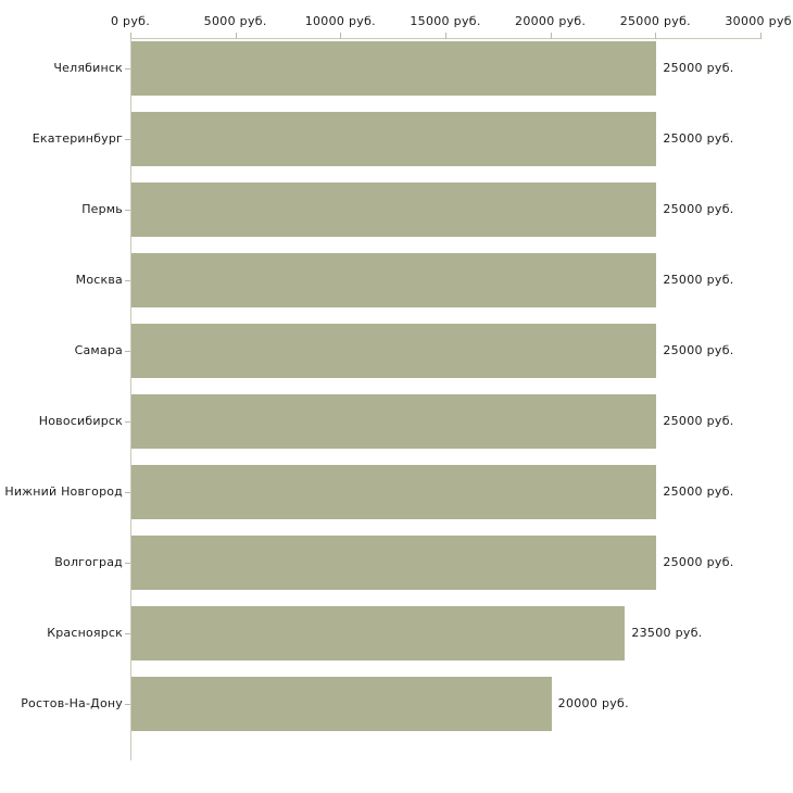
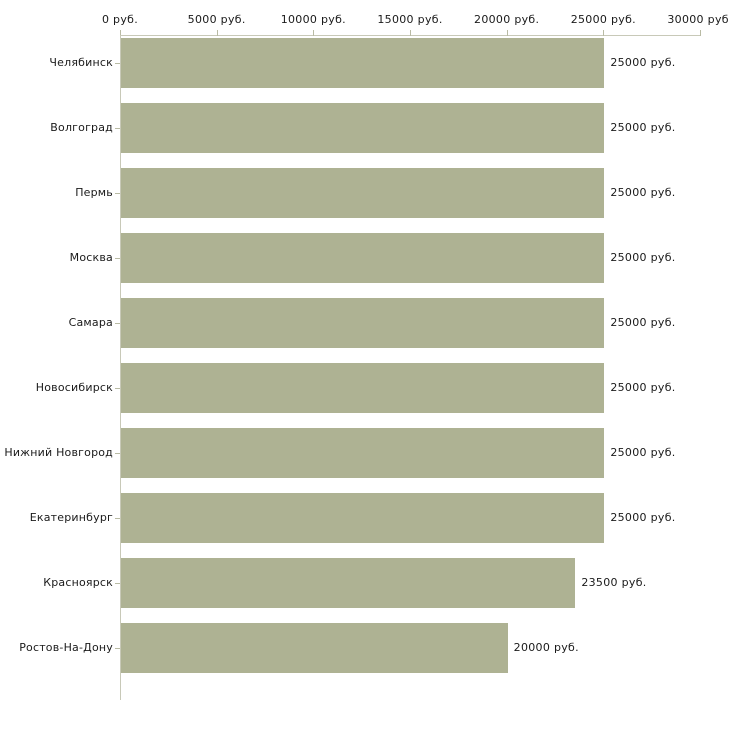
  0 руб.
  5000 руб.
  10000 руб.
  15000 руб.
  20000 руб.
  25000 руб.
  30000 руб
  Челябинск
  25000 руб.
- Екатеринбург
+ Волгоград
  25000 руб.
  Пермь
  25000 руб.
  Москва
  25000 руб.
  Самара
  25000 руб.
  Новосибирск
  25000 руб.
  Нижний Новгород
  25000 руб.
- Волгоград
+ Екатеринбург
  25000 руб.
  Красноярск
  23500 руб.
  Ростов-На-Дону
  20000 руб.
